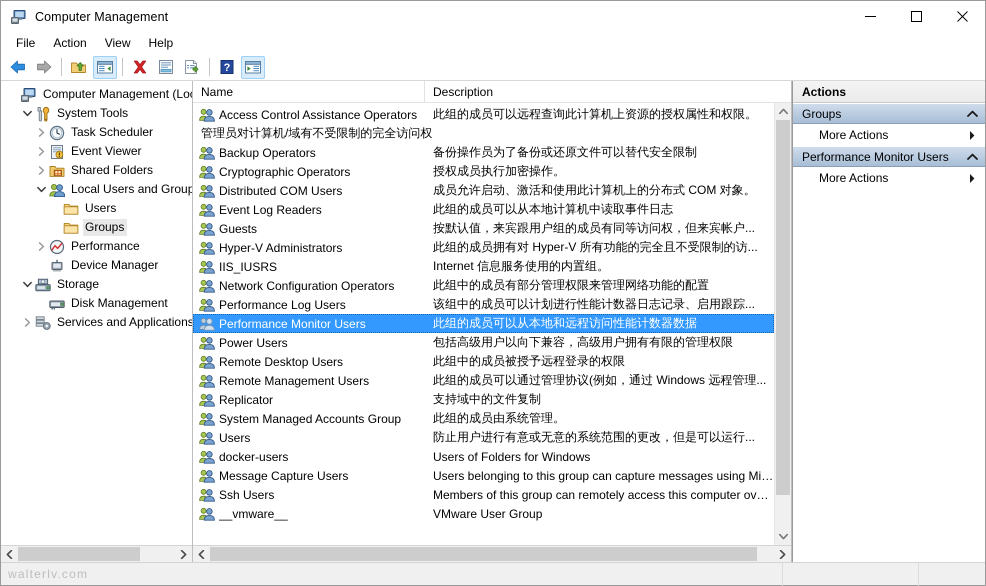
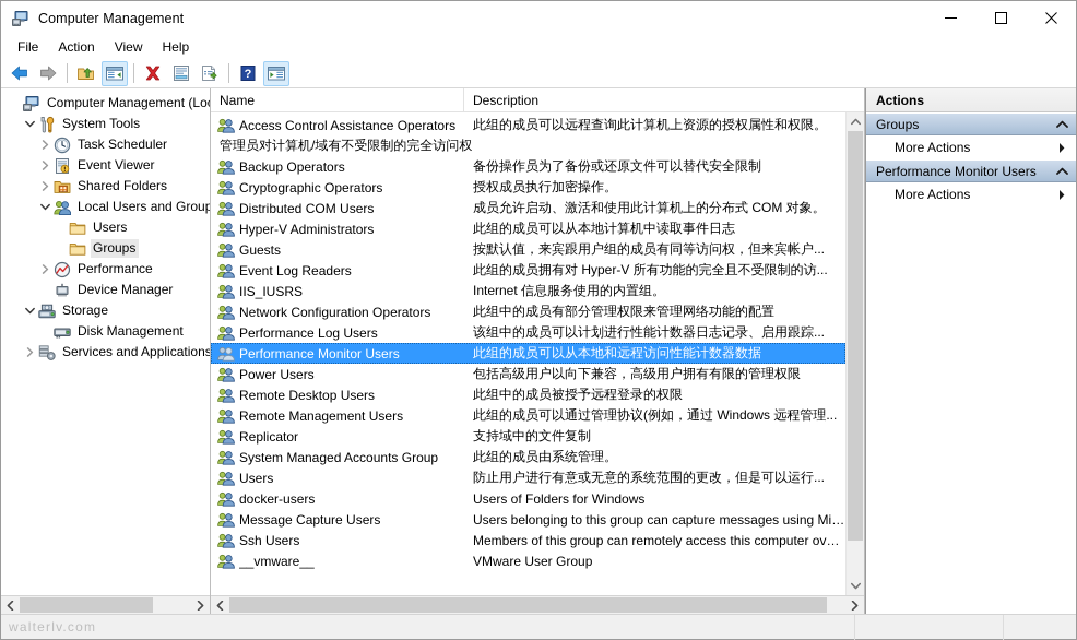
  Computer Management
  File
  Action
  View
  Help
  ?
  Computer Management (Lo
  System Tools
  Task Scheduler
  Event Viewer
  Shared Folders
  Local Users and Group
  Users
  Groups
  Performance
  Device Manager
  Storage
  Disk Management
  Services and Applications
  Name
  Description
  Access Control Assistance Operators
  此组的成员可以远程查询此计算机上资源的授权属性和权限。
  管理员对计算机/域有不受限制的完全访问权
  Backup Operators
  备份操作员为了备份或还原文件可以替代安全限制
  Cryptographic Operators
  授权成员执行加密操作。
  Distributed COM Users
  成员允许启动、激活和使用此计算机上的分布式 COM 对象。
- Event Log Readers
+ Hyper-V Administrators
  此组的成员可以从本地计算机中读取事件日志
  Guests
  按默认值，来宾跟用户组的成员有同等访问权，但来宾帐户...
- Hyper-V Administrators
+ Event Log Readers
  此组的成员拥有对 Hyper-V 所有功能的完全且不受限制的访...
  IIS_IUSRS
  Internet 信息服务使用的内置组。
  Network Configuration Operators
  此组中的成员有部分管理权限来管理网络功能的配置
  Performance Log Users
  该组中的成员可以计划进行性能计数器日志记录、启用跟踪...
  Performance Monitor Users
  此组的成员可以从本地和远程访问性能计数器数据
  Power Users
  包括高级用户以向下兼容，高级用户拥有有限的管理权限
  Remote Desktop Users
  此组中的成员被授予远程登录的权限
  Remote Management Users
  此组的成员可以通过管理协议(例如，通过 Windows 远程管理...
  Replicator
  支持域中的文件复制
  System Managed Accounts Group
  此组的成员由系统管理。
  Users
  防止用户进行有意或无意的系统范围的更改，但是可以运行...
  docker-users
  Users of Folders for Windows
  Message Capture Users
  Users belonging to this group can capture messages using Micr
  Ssh Users
  Members of this group can remotely access this computer over
  __vmware__
  VMware User Group
  Actions
  Groups
  More Actions
  Performance Monitor Users
  More Actions
  walterlv.com
